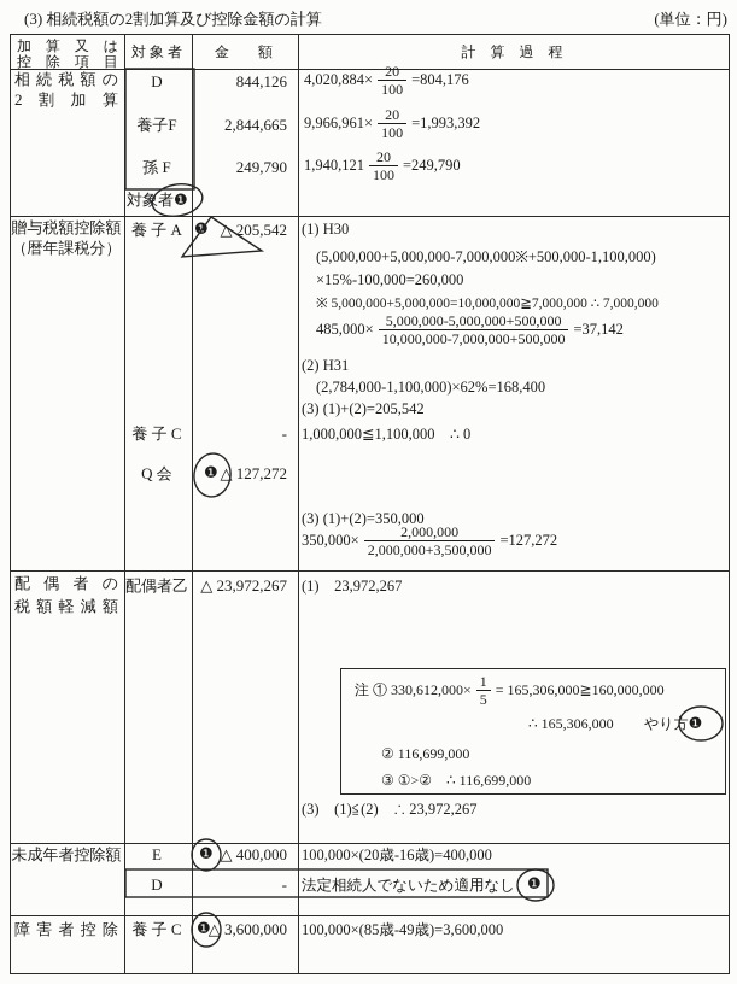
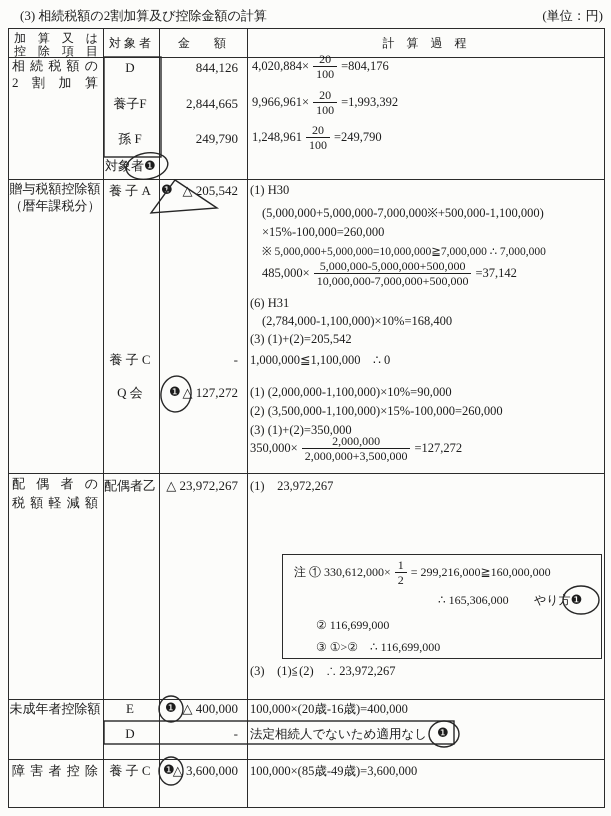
  (3) 相続税額の2割加算及び控除金額の計算
  (単位：円)
  加算又は
  控除項目
  対 象 者
  金 額
  計 算 過 程
  相続税額の
  2割加算
  D
  養子F
  孫 F
  844,126
  2,844,665
  249,790
  4,020,884×
  20
  100
  =804,176
  9,966,961×
  20
  100
  =1,993,392
- 1,940,121
+ 1,248,961
  20
  100
  =249,790
  対象者❶
  贈与税額控除額
  （暦年課税分）
  養 子 A
  △ 205,542
  (1) H30
  (5,000,000+5,000,000-7,000,000※+500,000-1,100,000)
  ×15%-100,000=260,000
  ※ 5,000,000+5,000,000=10,000,000≧7,000,000 ∴ 7,000,000
  485,000×
  5,000,000-5,000,000+500,000
  10,000,000-7,000,000+500,000
  =37,142
- (2) H31
+ (6) H31
- (2,784,000-1,100,000)×62%=168,400
+ (2,784,000-1,100,000)×10%=168,400
  (3) (1)+(2)=205,542
  養 子 C
  -
  1,000,000≦1,100,000 ∴ 0
  Q 会
  ❶
  △ 127,272
+ (1) (2,000,000-1,100,000)×10%=90,000
+ (2) (3,500,000-1,100,000)×15%-100,000=260,000
  (3) (1)+(2)=350,000
  350,000×
  2,000,000
  2,000,000+3,500,000
  =127,272
  配偶者の
  税額軽減額
  配偶者乙
  △ 23,972,267
  (1) 23,972,267
  注 ① 330,612,000×
  1
- 5
+ 2
- = 165,306,000≧160,000,000
+ = 299,216,000≧160,000,000
  ∴ 165,306,000
  やり方❶
  ② 116,699,000
  ③ ①>② ∴ 116,699,000
  (3) (1)≦(2) ∴ 23,972,267
  未成年者控除額
  E
  ❶
  △ 400,000
  100,000×(20歳-16歳)=400,000
  D
  -
  法定相続人でないため適用なし
  ❶
  障害者控除
  養 子 C
  ❶
  △ 3,600,000
  100,000×(85歳-49歳)=3,600,000
